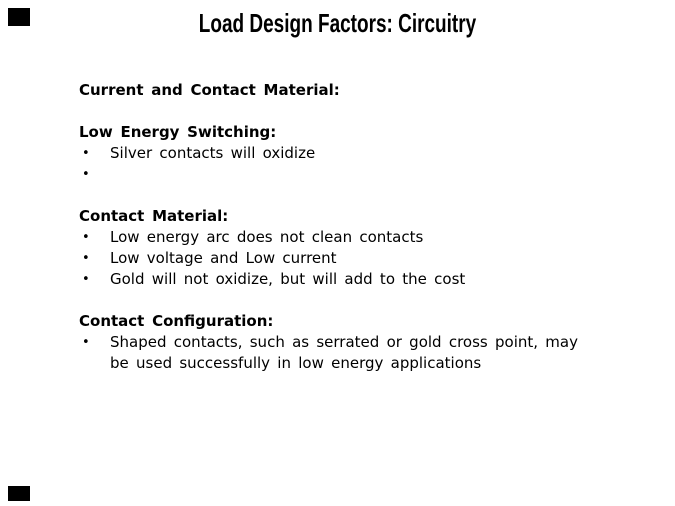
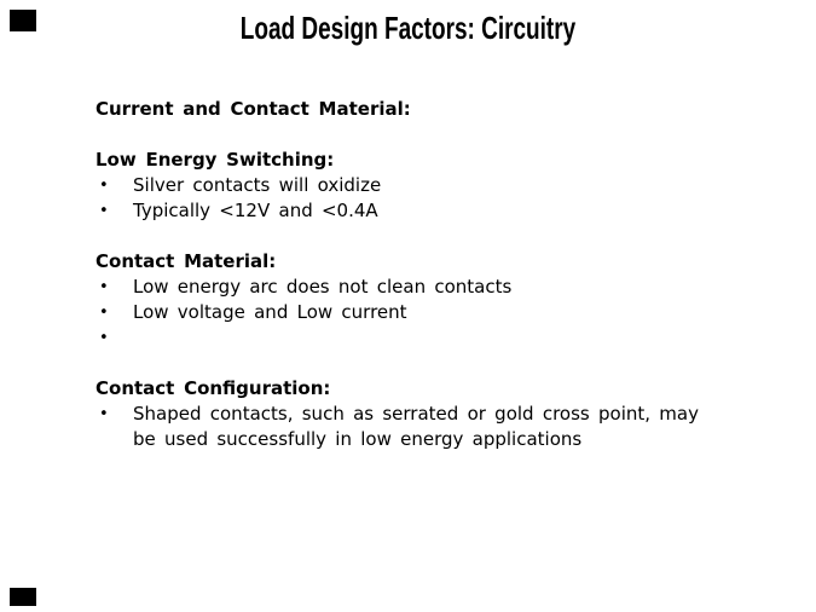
  Load Design Factors: Circuitry
  Current and Contact Material:
  Low Energy Switching:
  •
  Silver contacts will oxidize
  •
+ Typically <12V and <0.4A
  Contact Material:
  •
  Low energy arc does not clean contacts
  •
  Low voltage and Low current
  •
- Gold will not oxidize, but will add to the cost
  Contact Configuration:
  •
  Shaped contacts, such as serrated or gold cross point, may be used successfully in low energy applications
